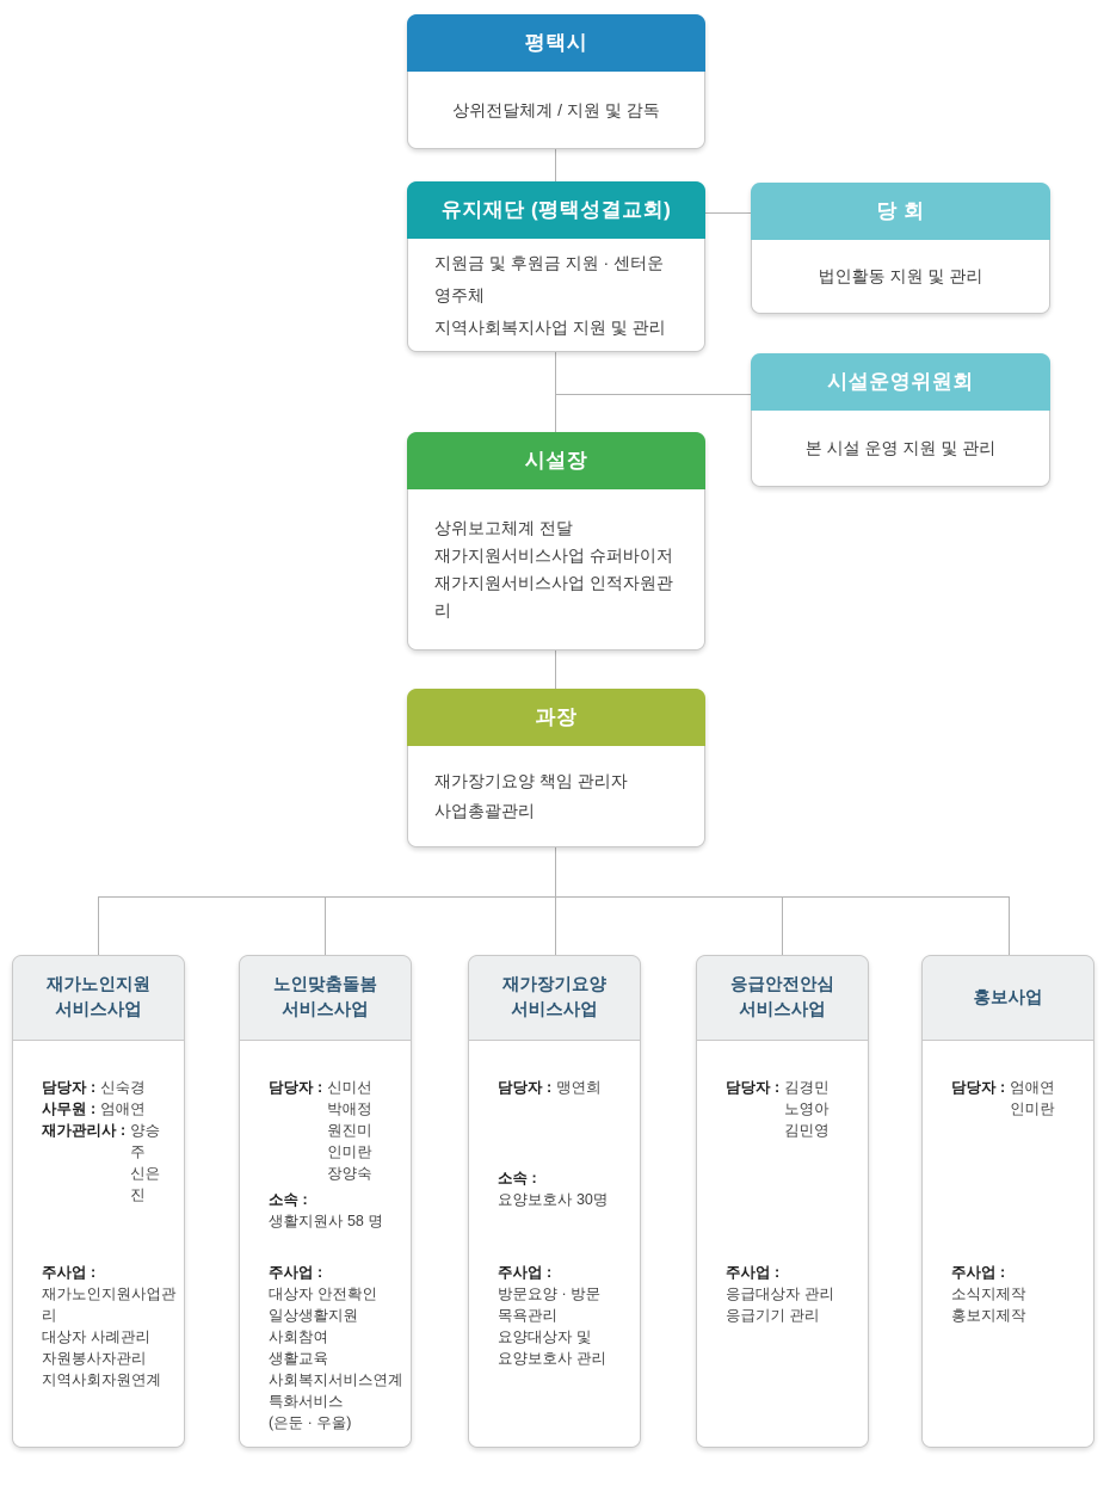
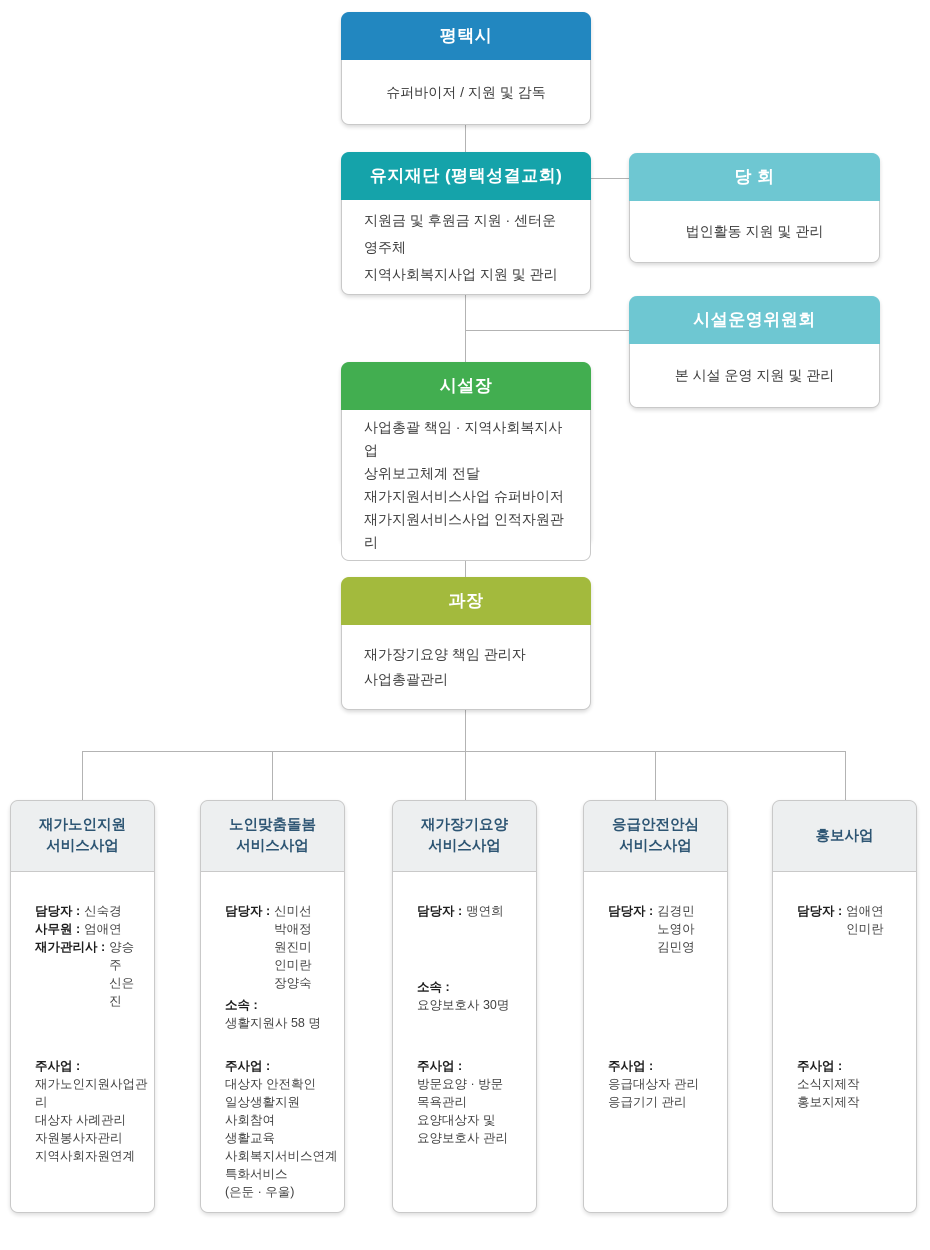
  평택시
- 상위전달체계 / 지원 및 감독
+ 슈퍼바이저 / 지원 및 감독
  유지재단 (평택성결교회)
  지원금 및 후원금 지원 · 센터운영주체
  지역사회복지사업 지원 및 관리
  당 회
  법인활동 지원 및 관리
  시설운영위원회
  본 시설 운영 지원 및 관리
  시설장
+ 사업총괄 책임 · 지역사회복지사업
  상위보고체계 전달
  재가지원서비스사업 슈퍼바이저
  재가지원서비스사업 인적자원관리
  과장
  재가장기요양 책임 관리자
  사업총괄관리
  재가노인지원
  서비스사업
  담당자 :
  신숙경
  사무원 :
  엄애연
  재가관리사 :
  양승주
  신은진
  주사업 :
  재가노인지원사업관리
  대상자 사례관리
  자원봉사자관리
  지역사회자원연계
  노인맞춤돌봄
  서비스사업
  담당자 :
  신미선
  박애정
  원진미
  인미란
  장양숙
  소속 :
  생활지원사 58 명
  주사업 :
  대상자 안전확인
  일상생활지원
  사회참여
  생활교육
  사회복지서비스연계
  특화서비스
  (은둔 · 우울)
  재가장기요양
  서비스사업
  담당자 :
  맹연희
  소속 :
  요양보호사 30명
  주사업 :
  방문요양 · 방문
  목욕관리
  요양대상자 및
  요양보호사 관리
  응급안전안심
  서비스사업
  담당자 :
  김경민
  노영아
  김민영
  주사업 :
  응급대상자 관리
  응급기기 관리
  홍보사업
  담당자 :
  엄애연
  인미란
  주사업 :
  소식지제작
  홍보지제작
